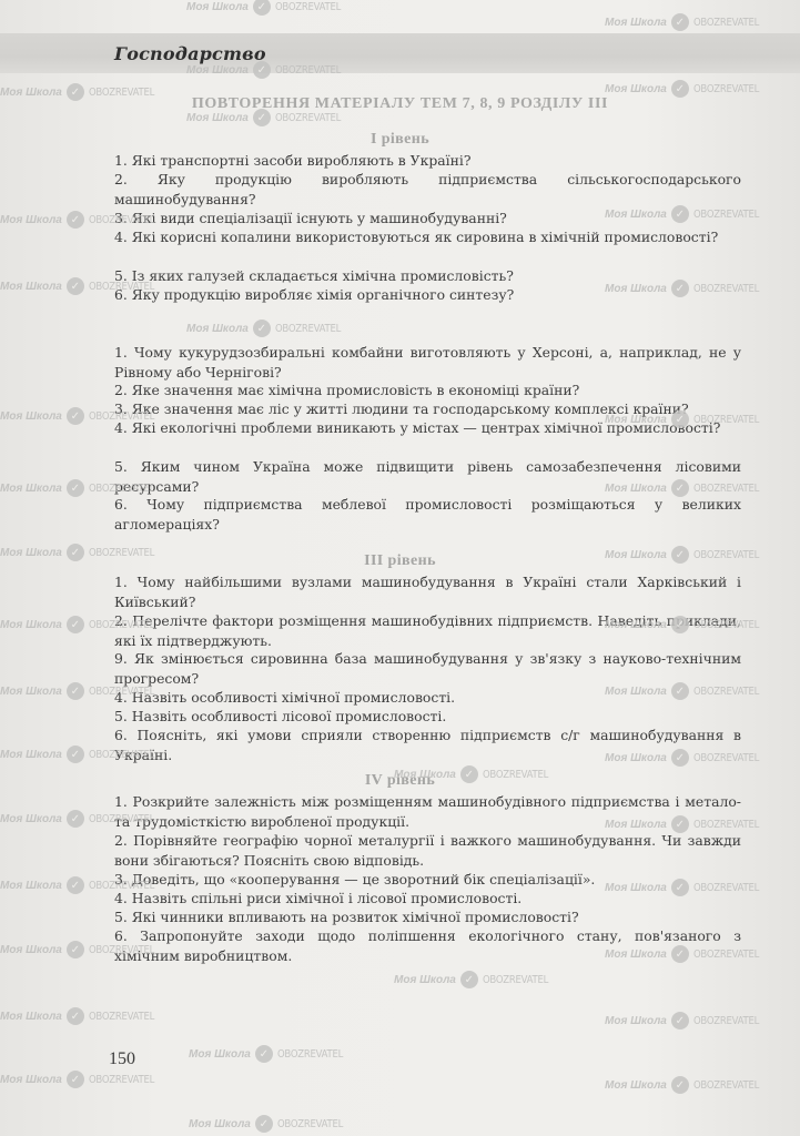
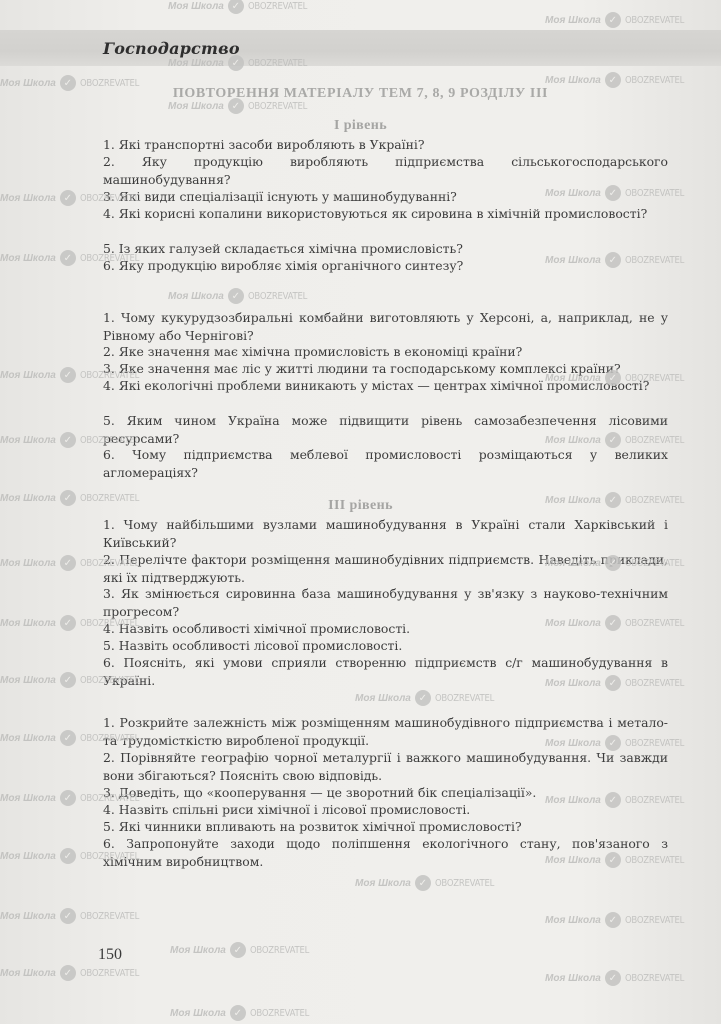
  Господарство
  ПОВТОРЕННЯ МАТЕРІАЛУ ТЕМ 7, 8, 9 РОЗДІЛУ III
  І рівень
  1. Які транспортні засоби виробляють в Україні?
  2. Яку продукцію виробляють підприємства сільськогосподарського машинобудування?
  3. Які види спеціалізації існують у машинобудуванні?
  4. Які корисні копалини використовуються як сировина в хімічній промисловості?
  5. Із яких галузей складається хімічна промисловість?
  6. Яку продукцію виробляє хімія органічного синтезу?
  1. Чому кукурудзозбиральні комбайни виготовляють у Херсоні, а, наприклад, не у Рівному або Чернігові?
  2. Яке значення має хімічна промисловість в економіці країни?
  3. Яке значення має ліс у житті людини та господарському комплексі країни?
  4. Які екологічні проблеми виникають у містах — центрах хімічної промисловості?
  5. Яким чином Україна може підвищити рівень самозабезпечення лісовими ресурсами?
  6. Чому підприємства меблевої промисловості розміщаються у великих агломераціях?
  ІІІ рівень
  1. Чому найбільшими вузлами машинобудування в Україні стали Харківський і Київський?
  2. Перелічте фактори розміщення машинобудівних підприємств. Наведіть приклади, які їх підтверджують.
- 9. Як змінюється сировинна база машинобудування у зв'язку з науково-технічним прогресом?
+ 3. Як змінюється сировинна база машинобудування у зв'язку з науково-технічним прогресом?
  4. Назвіть особливості хімічної промисловості.
  5. Назвіть особливості лісової промисловості.
  6. Поясніть, які умови сприяли створенню підприємств с/г машинобудування в Україні.
- ІV рівень
  1. Розкрийте залежність між розміщенням машинобудівного підприємства і метало- та трудомісткістю виробленої продукції.
  2. Порівняйте географію чорної металургії і важкого машинобудування. Чи завжди вони збігаються? Поясніть свою відповідь.
  3. Доведіть, що «кооперування — це зворотний бік спеціалізації».
  4. Назвіть спільні риси хімічної і лісової промисловості.
  5. Які чинники впливають на розвиток хімічної промисловості?
  6. Запропонуйте заходи щодо поліпшення екологічного стану, пов'язаного з хімічним виробництвом.
  150
  Моя Школа
  ✓
  OBOZREVATEL
  Моя Школа
  ✓
  OBOZREVATEL
  Моя Школа
  ✓
  OBOZREVATEL
  Моя Школа
  ✓
  OBOZREVATEL
  Моя Школа
  ✓
  OBOZREVATEL
  Моя Школа
  ✓
  OBOZREVATEL
  Моя Школа
  ✓
  OBOZREVATEL
  Моя Школа
  ✓
  OBOZREVATEL
  Моя Школа
  ✓
  OBOZREVATEL
  Моя Школа
  ✓
  OBOZREVATEL
  Моя Школа
  ✓
  OBOZREVATEL
  Моя Школа
  ✓
  OBOZREVATEL
  Моя Школа
  ✓
  OBOZREVATEL
  Моя Школа
  ✓
  OBOZREVATEL
  Моя Школа
  ✓
  OBOZREVATEL
  Моя Школа
  ✓
  OBOZREVATEL
  Моя Школа
  ✓
  OBOZREVATEL
  Моя Школа
  ✓
  OBOZREVATEL
  Моя Школа
  ✓
  OBOZREVATEL
  Моя Школа
  ✓
  OBOZREVATEL
  Моя Школа
  ✓
  OBOZREVATEL
  Моя Школа
  ✓
  OBOZREVATEL
  Моя Школа
  ✓
  OBOZREVATEL
  Моя Школа
  ✓
  OBOZREVATEL
  Моя Школа
  ✓
  OBOZREVATEL
  Моя Школа
  ✓
  OBOZREVATEL
  Моя Школа
  ✓
  OBOZREVATEL
  Моя Школа
  ✓
  OBOZREVATEL
  Моя Школа
  ✓
  OBOZREVATEL
  Моя Школа
  ✓
  OBOZREVATEL
  Моя Школа
  ✓
  OBOZREVATEL
  Моя Школа
  ✓
  OBOZREVATEL
  Моя Школа
  ✓
  OBOZREVATEL
  Моя Школа
  ✓
  OBOZREVATEL
  Моя Школа
  ✓
  OBOZREVATEL
  Моя Школа
  ✓
  OBOZREVATEL
  Моя Школа
  ✓
  OBOZREVATEL
